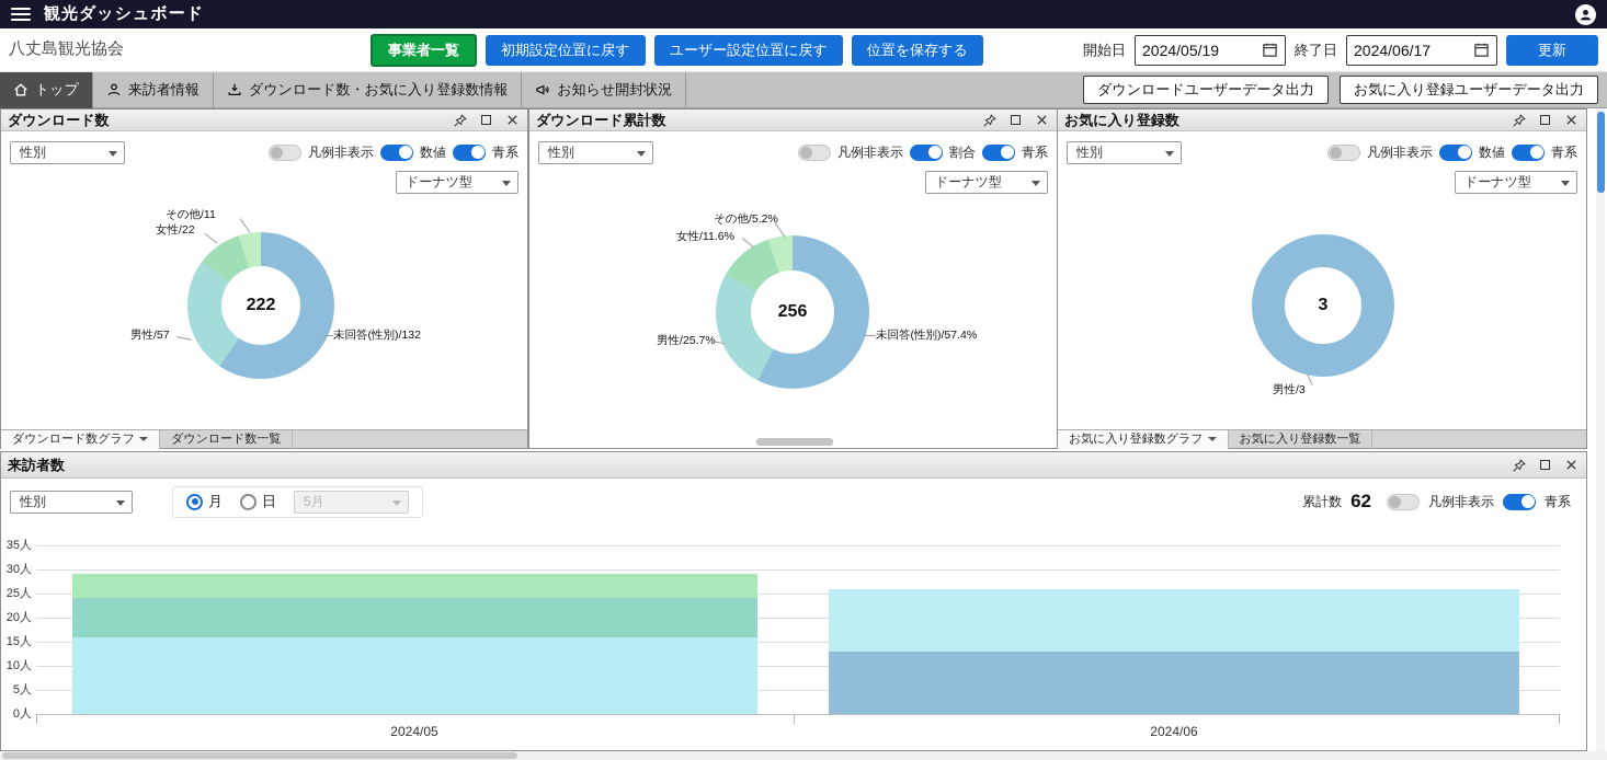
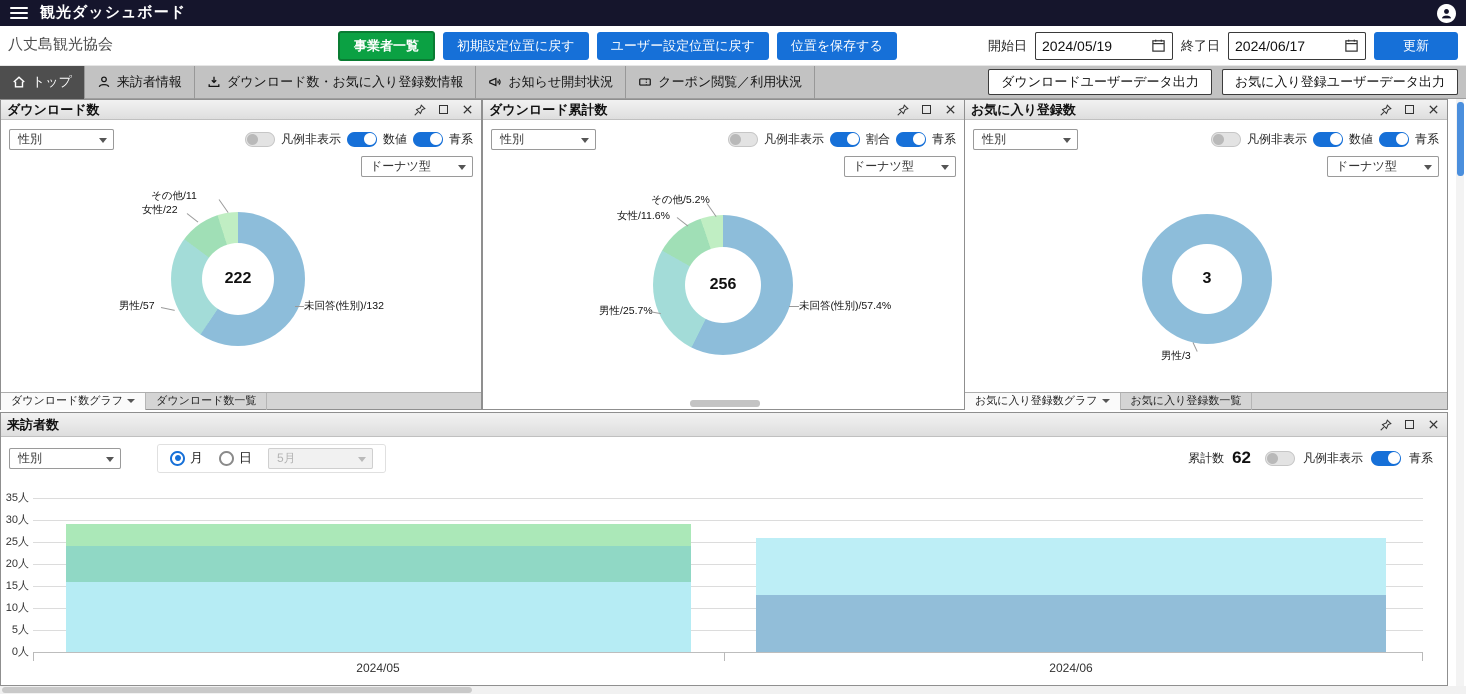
  観光ダッシュボード
  八丈島観光協会
  事業者一覧
  初期設定位置に戻す
  ユーザー設定位置に戻す
  位置を保存する
  開始日
  2024/05/19
  終了日
  2024/06/17
  更新
  トップ
  来訪者情報
  ダウンロード数・お気に入り登録数情報
  お知らせ開封状況
+ クーポン閲覧／利用状況
  ダウンロードユーザーデータ出力
  お気に入り登録ユーザーデータ出力
  ダウンロード数
  性別
  凡例非表示
  数値
  青系
  ドーナツ型
  222
  その他/11
  女性/22
  男性/57
  未回答(性別)/132
  ダウンロード数グラフ
  ダウンロード数一覧
  ダウンロード累計数
  性別
  凡例非表示
  割合
  青系
  ドーナツ型
  256
  その他/5.2%
  女性/11.6%
  男性/25.7
  未回答(性別)/57.4%
  お気に入り登録数
  性別
  凡例非表示
  数値
  青系
  ドーナツ型
  3
  男性/3
  お気に入り登録数グラフ
  お気に入り登録数一覧
  来訪者数
  性別
  月
  日
  5月
  累計数
  62
  凡例非表示
  青系
  35人
  30人
  25人
  20人
  15人
  10人
  5人
  0人
  2024/05
  2024/06
